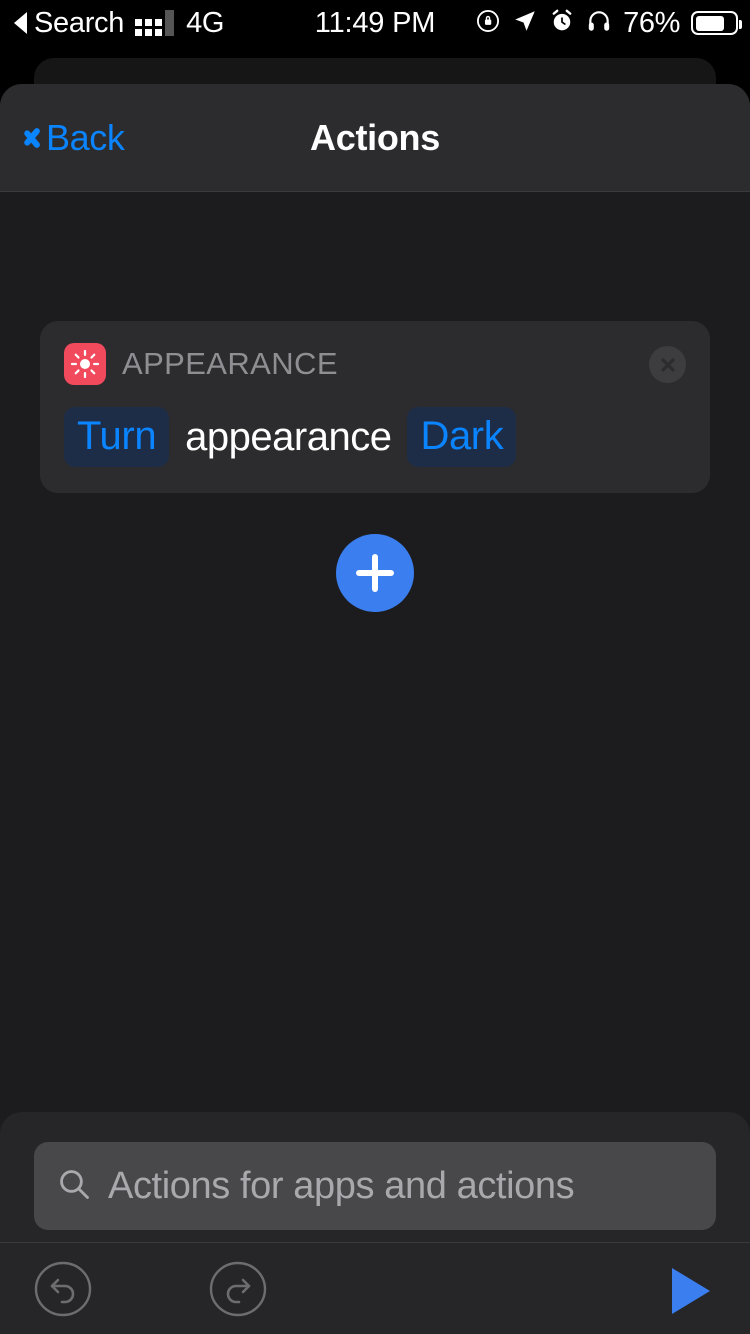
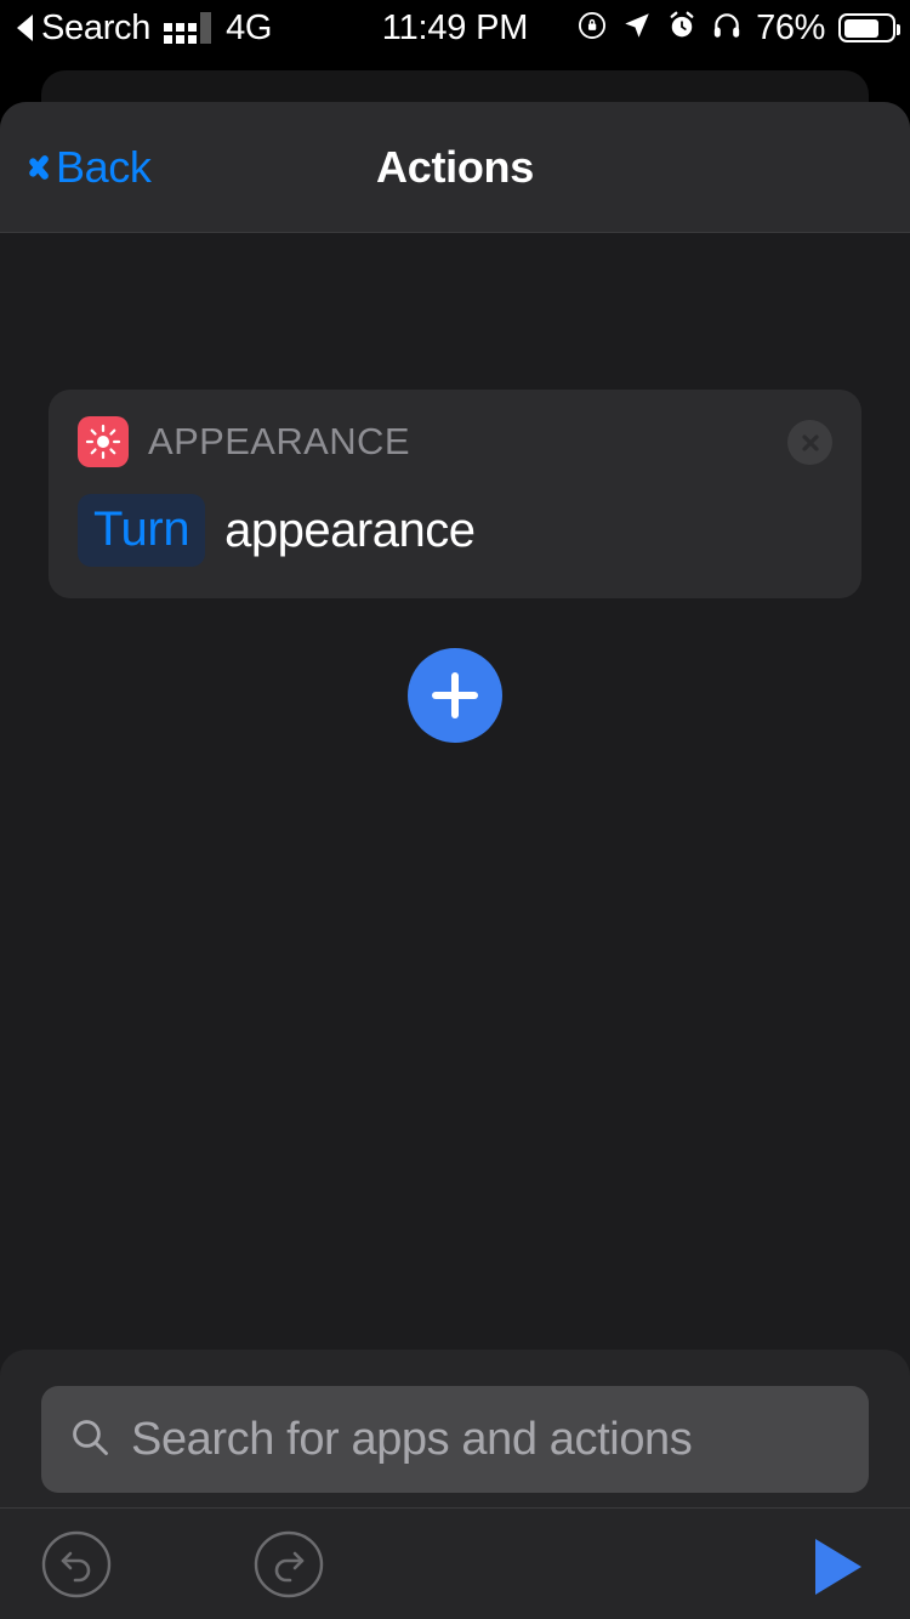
  Search
  4G
  11:49 PM
  76%
  Back
  Actions
  APPEARANCE
  Turn
  appearance
- Dark
- Actions for apps and actions
+ Search for apps and actions
